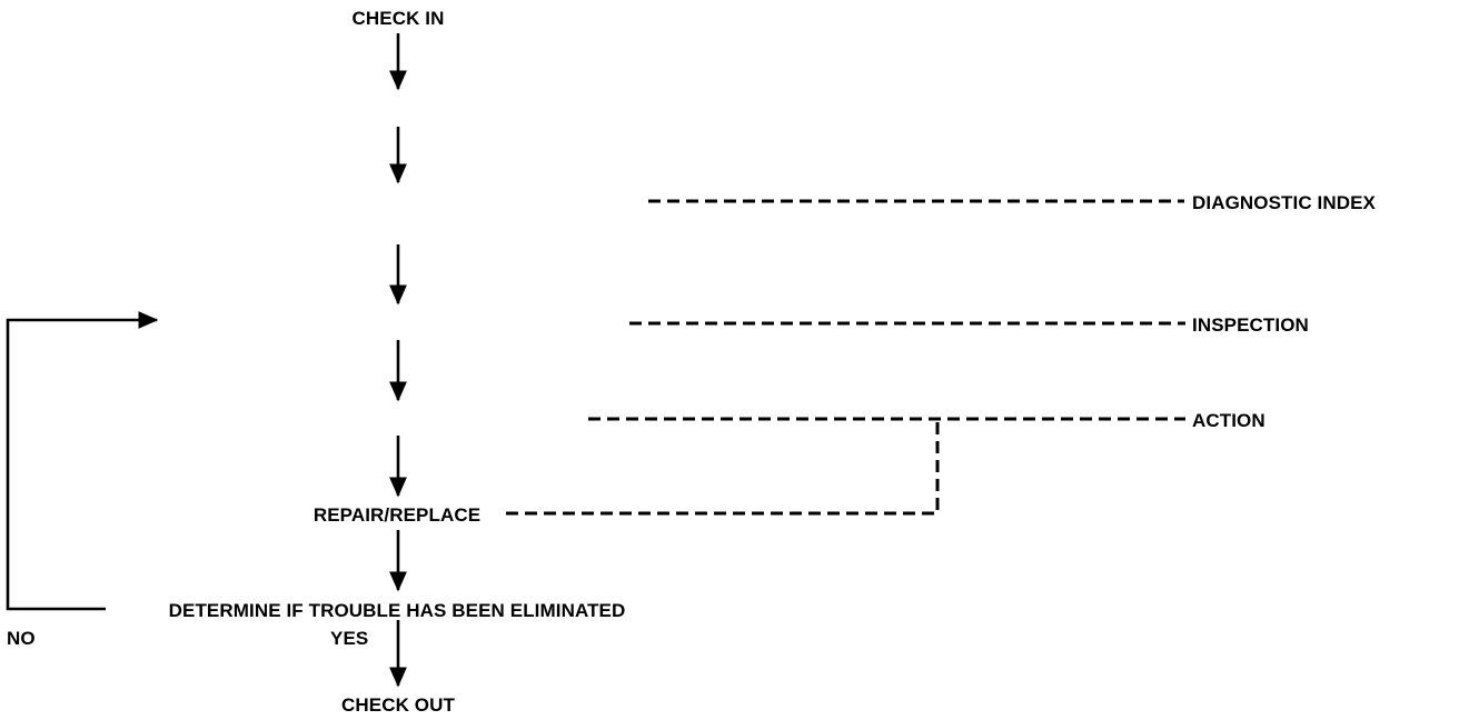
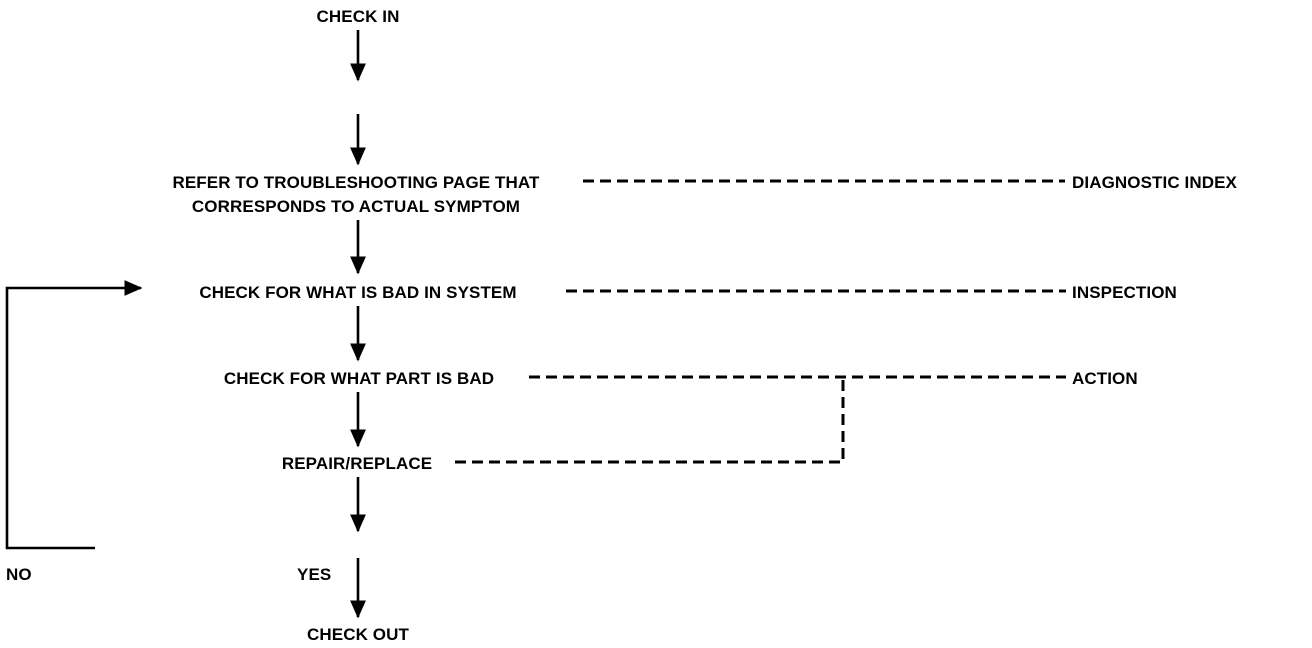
  CHECK IN
+ REFER TO TROUBLESHOOTING PAGE THAT
+ CORRESPONDS TO ACTUAL SYMPTOM
+ CHECK FOR WHAT IS BAD IN SYSTEM
+ CHECK FOR WHAT PART IS BAD
  REPAIR/REPLACE
- DETERMINE IF TROUBLE HAS BEEN ELIMINATED
  CHECK OUT
  DIAGNOSTIC INDEX
  INSPECTION
  ACTION
  NO
  YES
